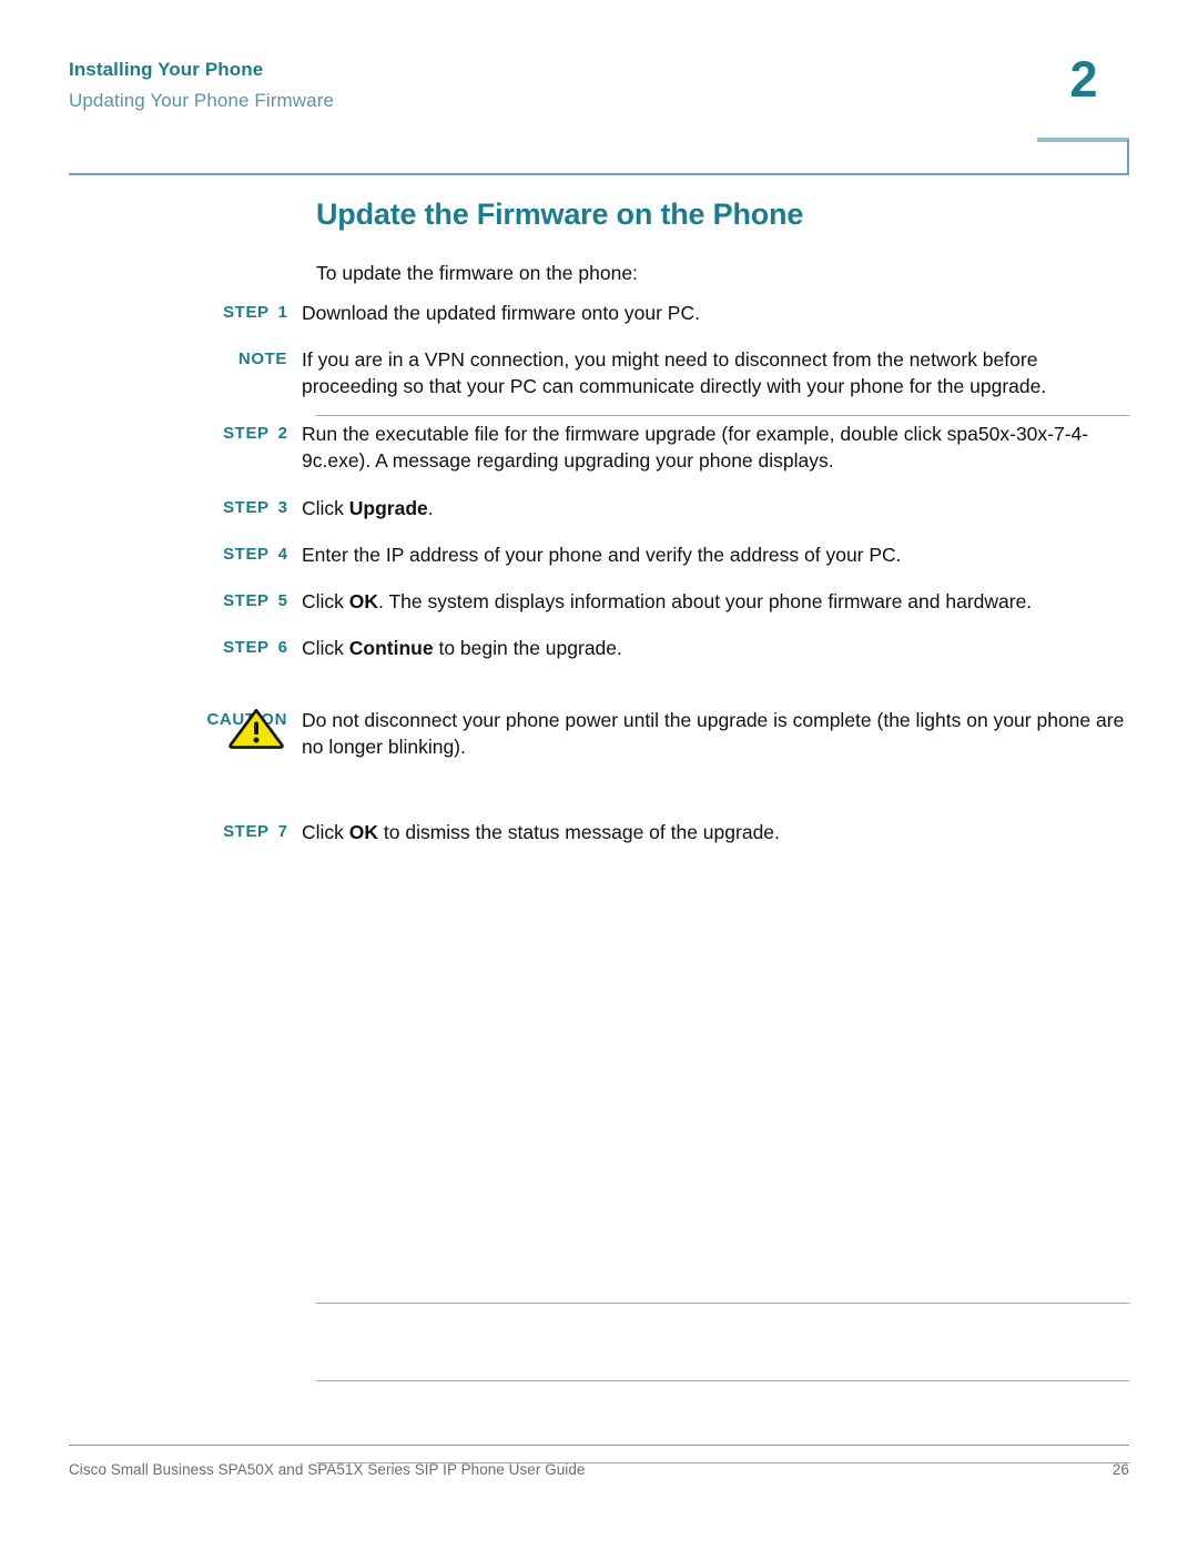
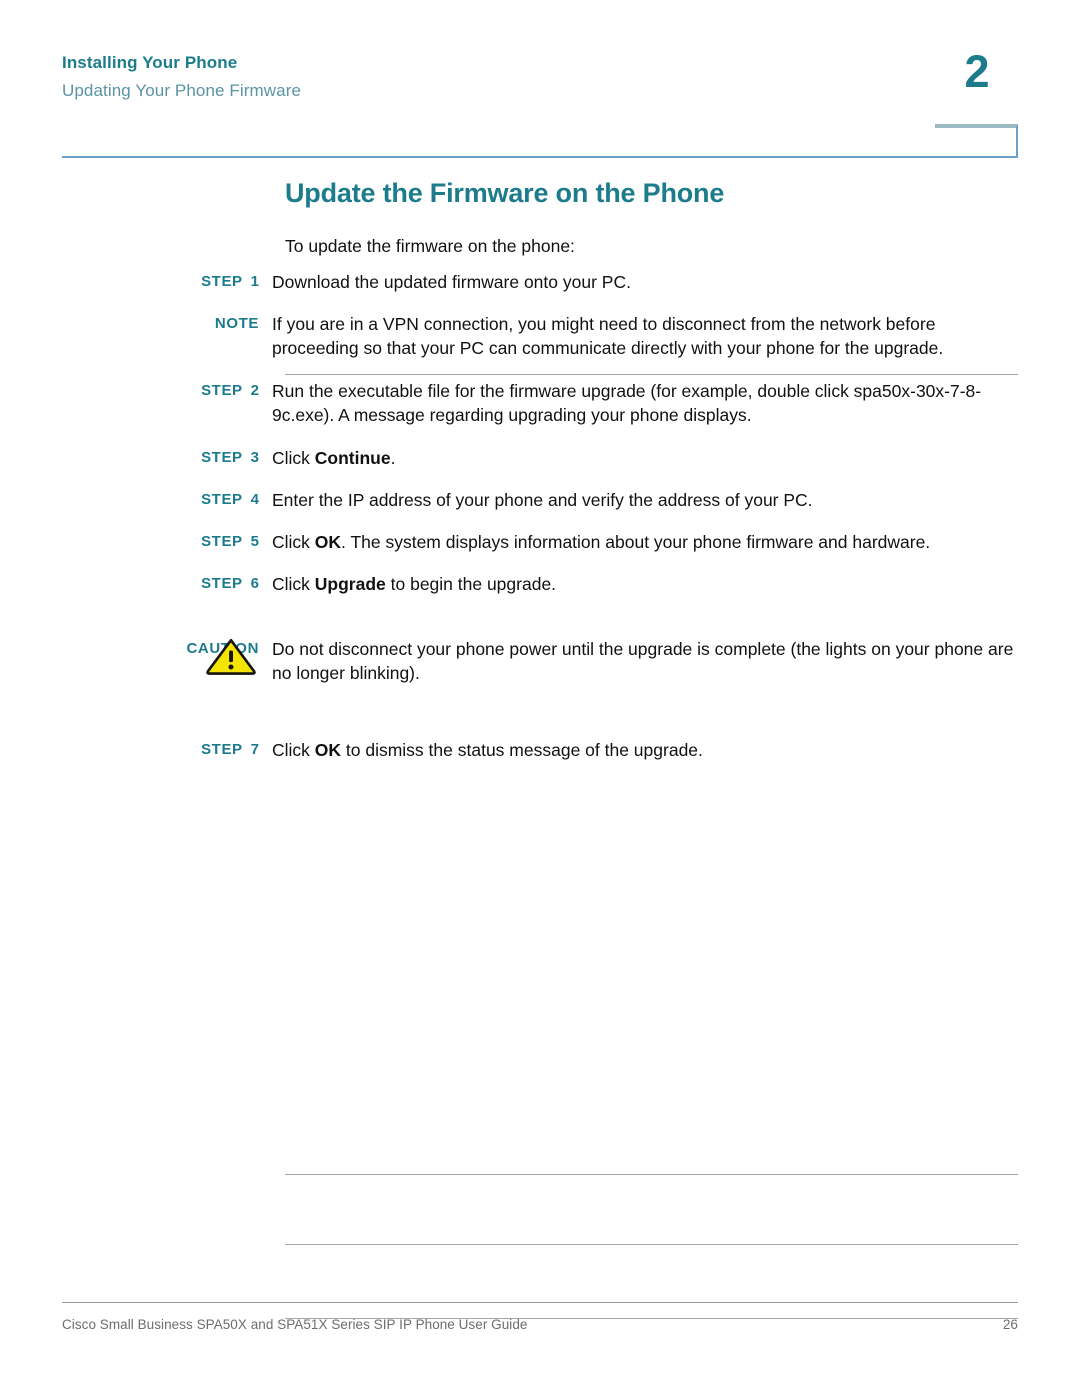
  Installing Your Phone
  Updating Your Phone Firmware
  2
  Update the Firmware on the Phone
  To update the firmware on the phone:
  STEP 1
  Download the updated firmware onto your PC.
  NOTE
  If you are in a VPN connection, you might need to disconnect from the network before proceeding so that your PC can communicate directly with your phone for the upgrade.
  STEP 2
- Run the executable file for the firmware upgrade (for example, double click spa50x-30x-7-4-9c.exe). A message regarding upgrading your phone displays.
+ Run the executable file for the firmware upgrade (for example, double click spa50x-30x-7-8-9c.exe). A message regarding upgrading your phone displays.
  STEP 3
- Click Upgrade.
+ Click Continue.
  STEP 4
  Enter the IP address of your phone and verify the address of your PC.
  STEP 5
  Click OK. The system displays information about your phone firmware and hardware.
  STEP 6
- Click Continue to begin the upgrade.
+ Click Upgrade to begin the upgrade.
  CAUON
  Do not disconnect your phone power until the upgrade is complete (the lights on your phone are no longer blinking).
  STEP 7
  Click OK to dismiss the status message of the upgrade.
  Cisco Small Business SPA50X and SPA51X Series SIP IP Phone User Guide
  26
